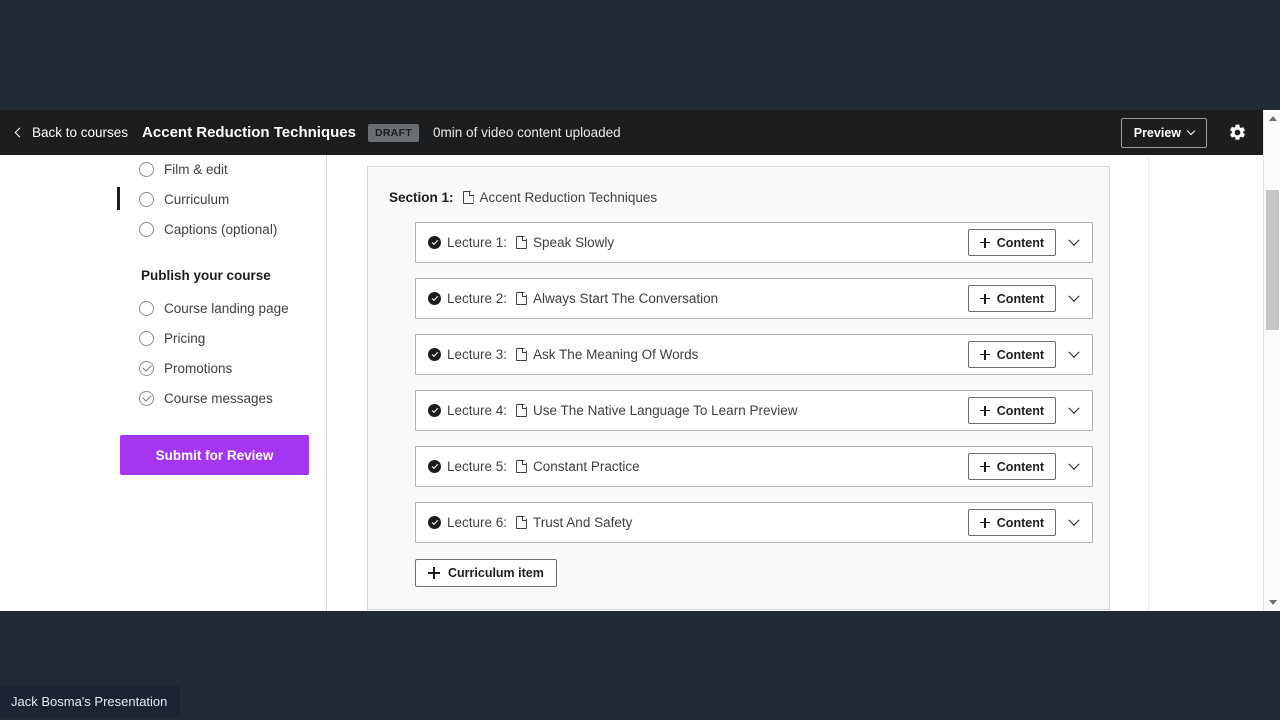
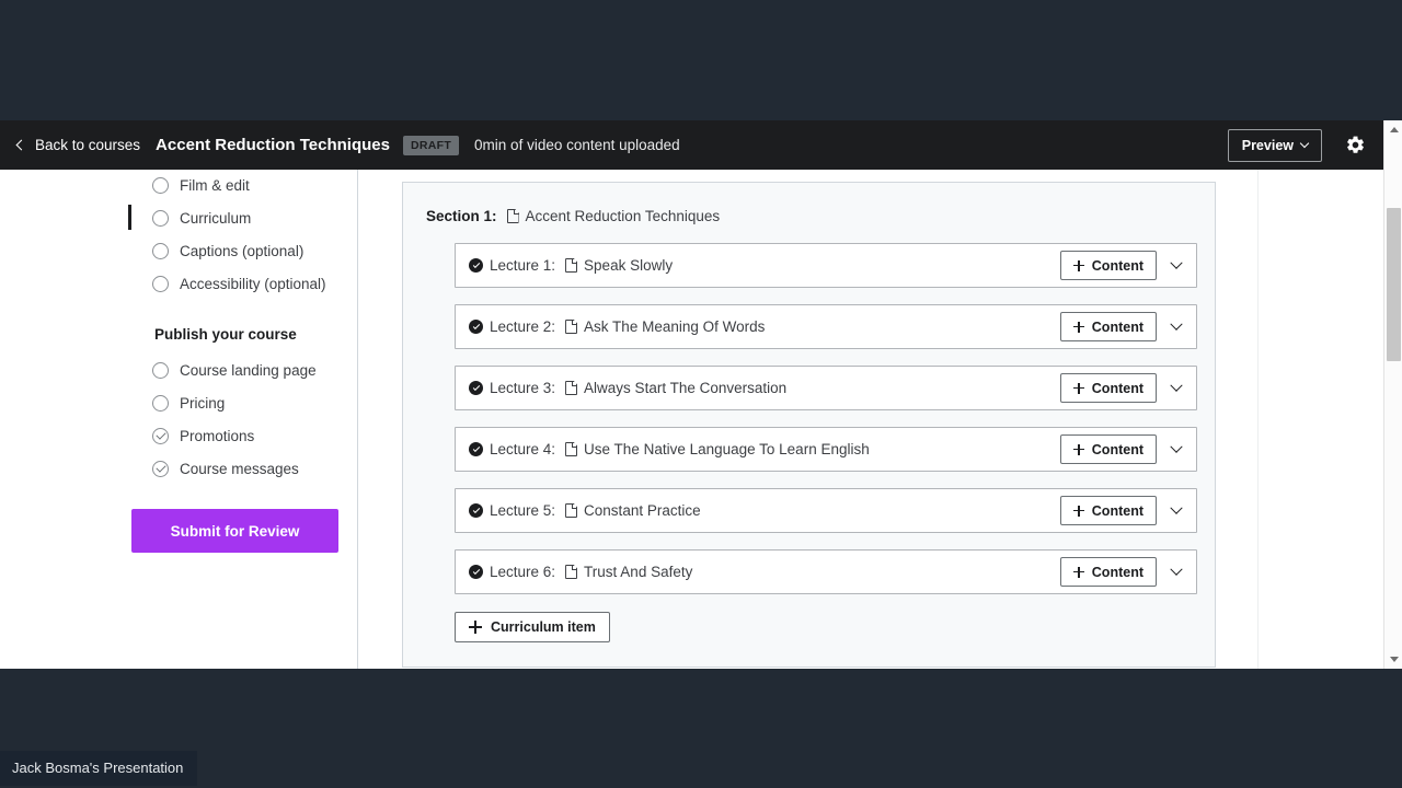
  Back to courses
  Accent Reduction Techniques
  DRAFT
  0min of video content uploaded
  Preview
  Film & edit
  Curriculum
  Captions (optional)
+ Accessibility (optional)
  Publish your course
  Course landing page
  Pricing
  Promotions
  Course messages
  Submit for Review
  Section 1:
  Accent Reduction Techniques
  Lecture 1:
  Speak Slowly
  Content
  Lecture 2:
- Always Start The Conversation
+ Ask The Meaning Of Words
  Content
  Lecture 3:
- Ask The Meaning Of Words
+ Always Start The Conversation
  Content
  Lecture 4:
- Use The Native Language To Learn Preview
+ Use The Native Language To Learn English
  Content
  Lecture 5:
  Constant Practice
  Content
  Lecture 6:
  Trust And Safety
  Content
  Curriculum item
  Jack Bosma's Presentation
